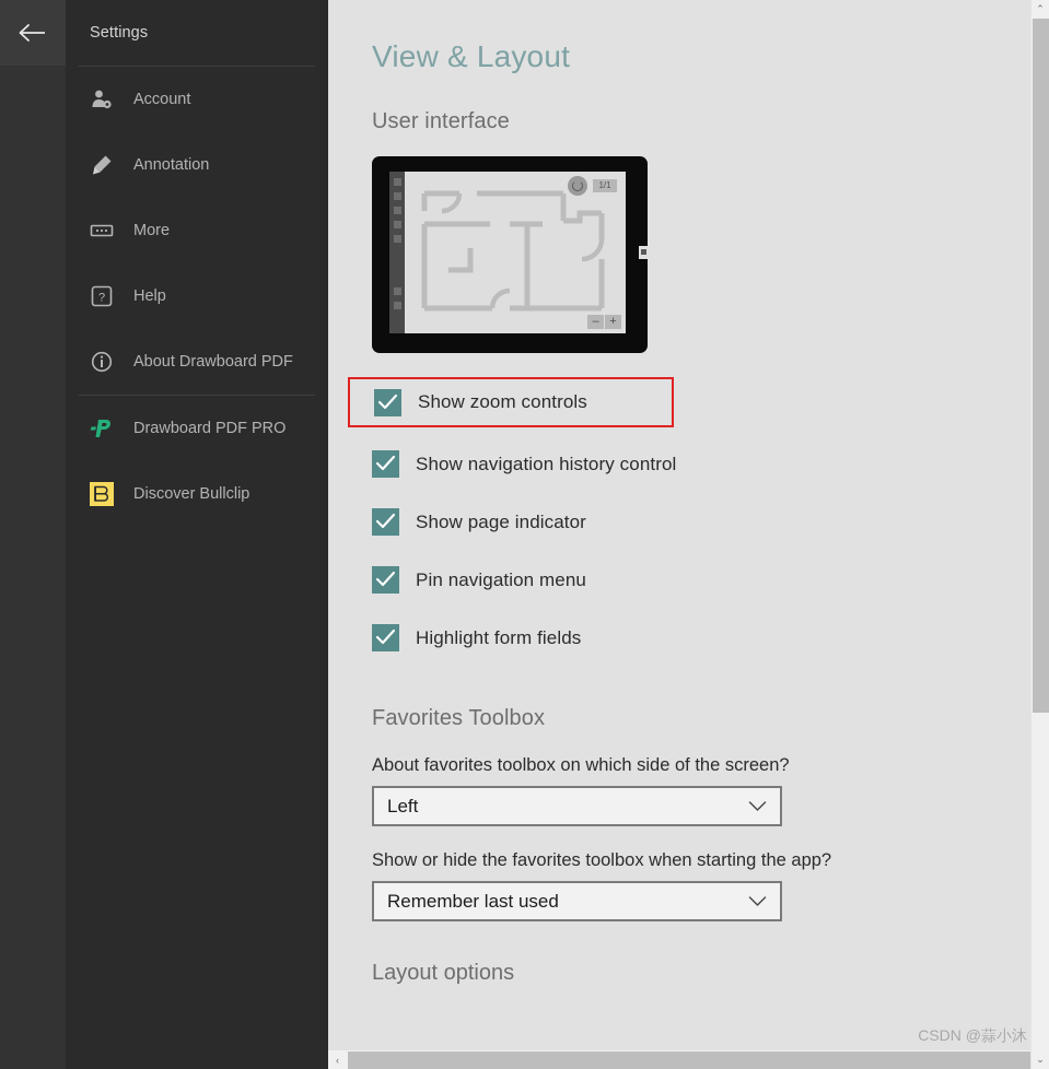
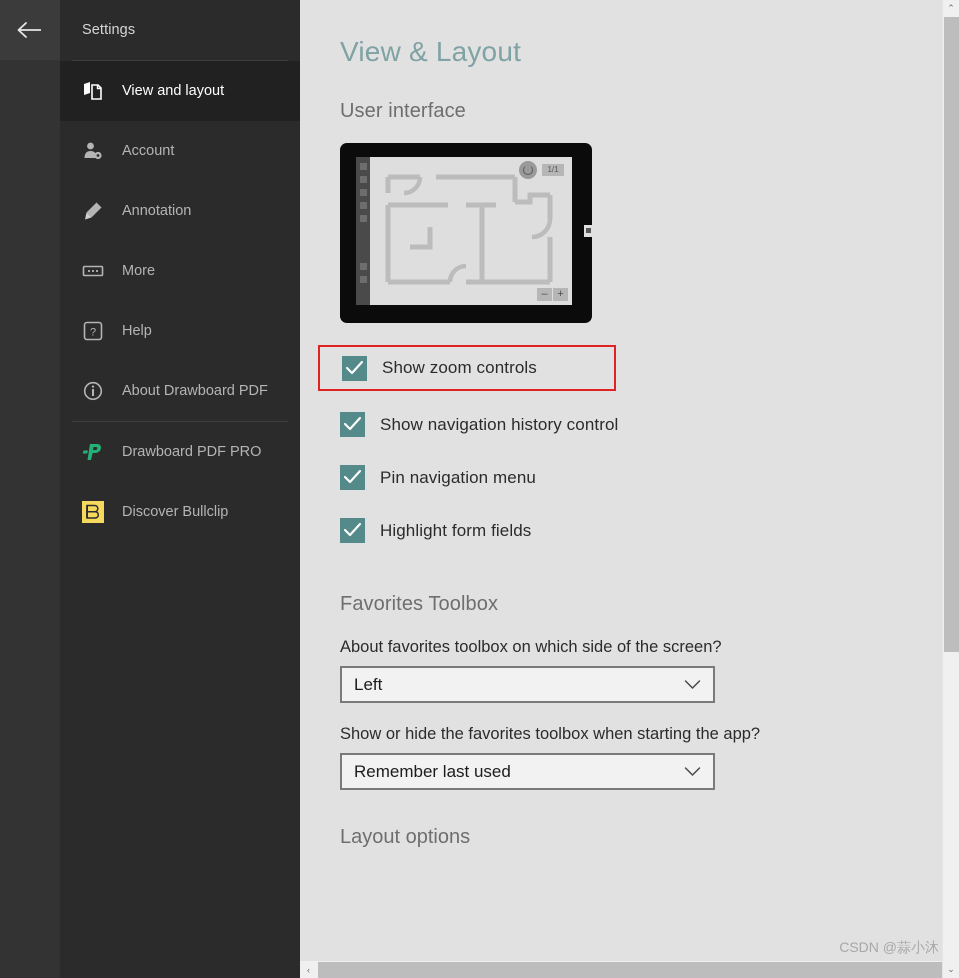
  Settings
+ View and layout
  Account
  Annotation
  More
  ?
  Help
  About Drawboard PDF
  Drawboard PDF PRO
  Discover Bullclip
  View & Layout
  User interface
  1/1
  –
  +
  Show zoom controls
  Show navigation history control
- Show page indicator
  Pin navigation menu
  Highlight form fields
  Favorites Toolbox
  About favorites toolbox on which side of the screen?
  Left
  Show or hide the favorites toolbox when starting the app?
  Remember last used
  Layout options
  CSDN @蒜小沐
  ‹
  ⌃
  ⌄
